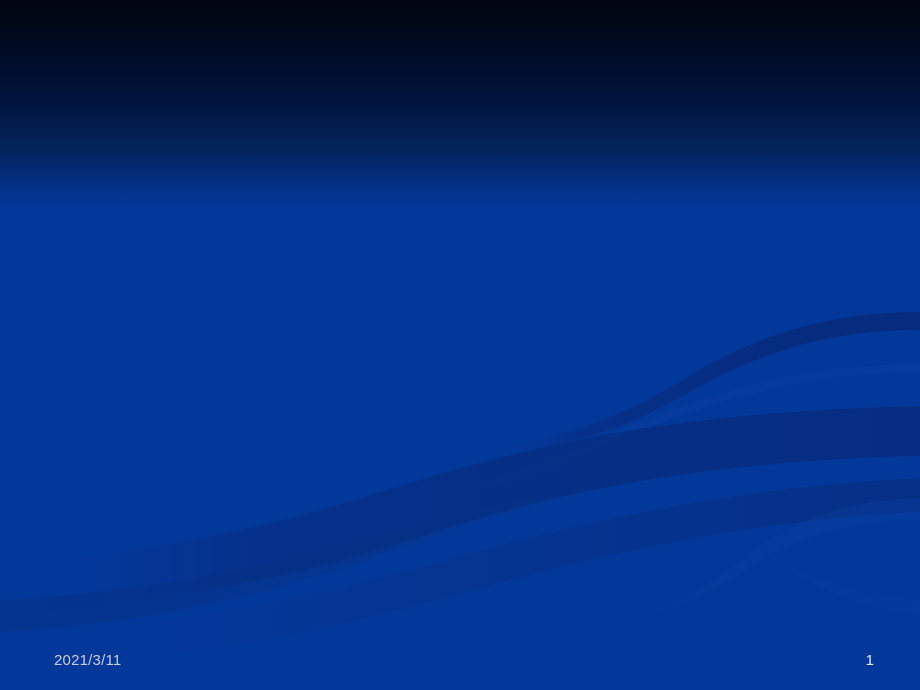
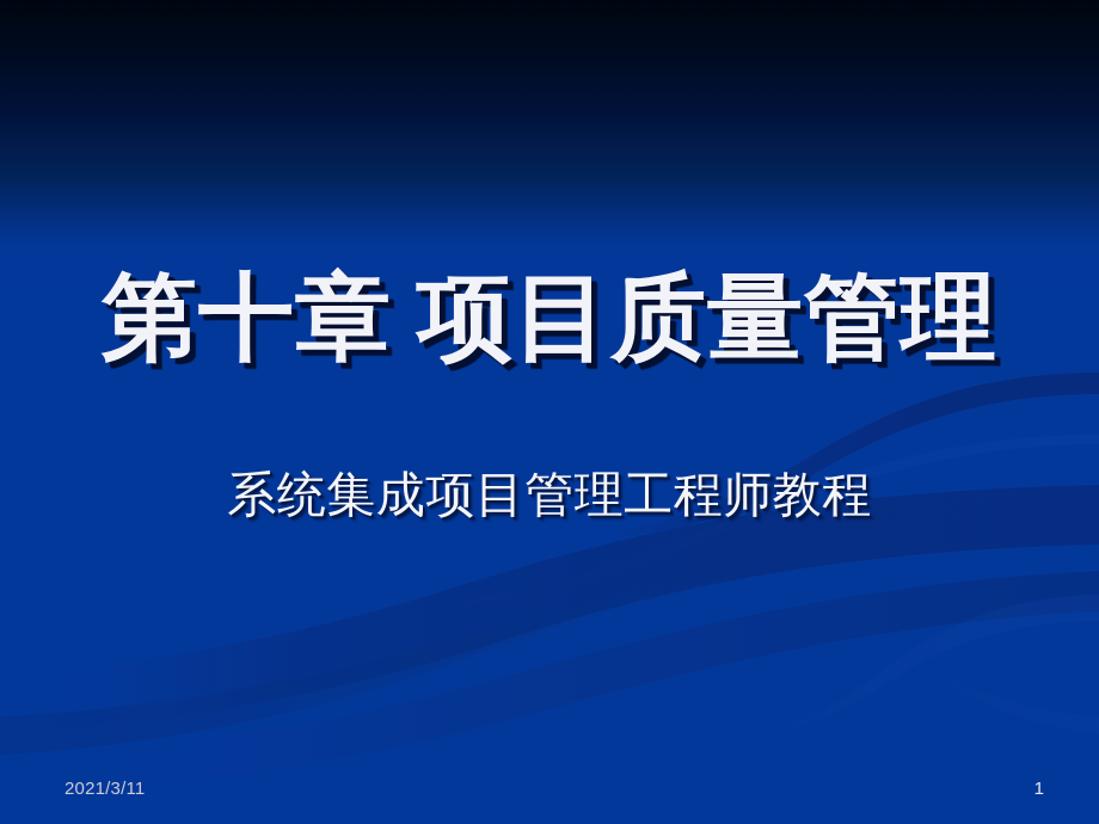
+ 第十章 项目质量管理
+ 系统集成项目管理工程师教程
  2021/3/11
  1
